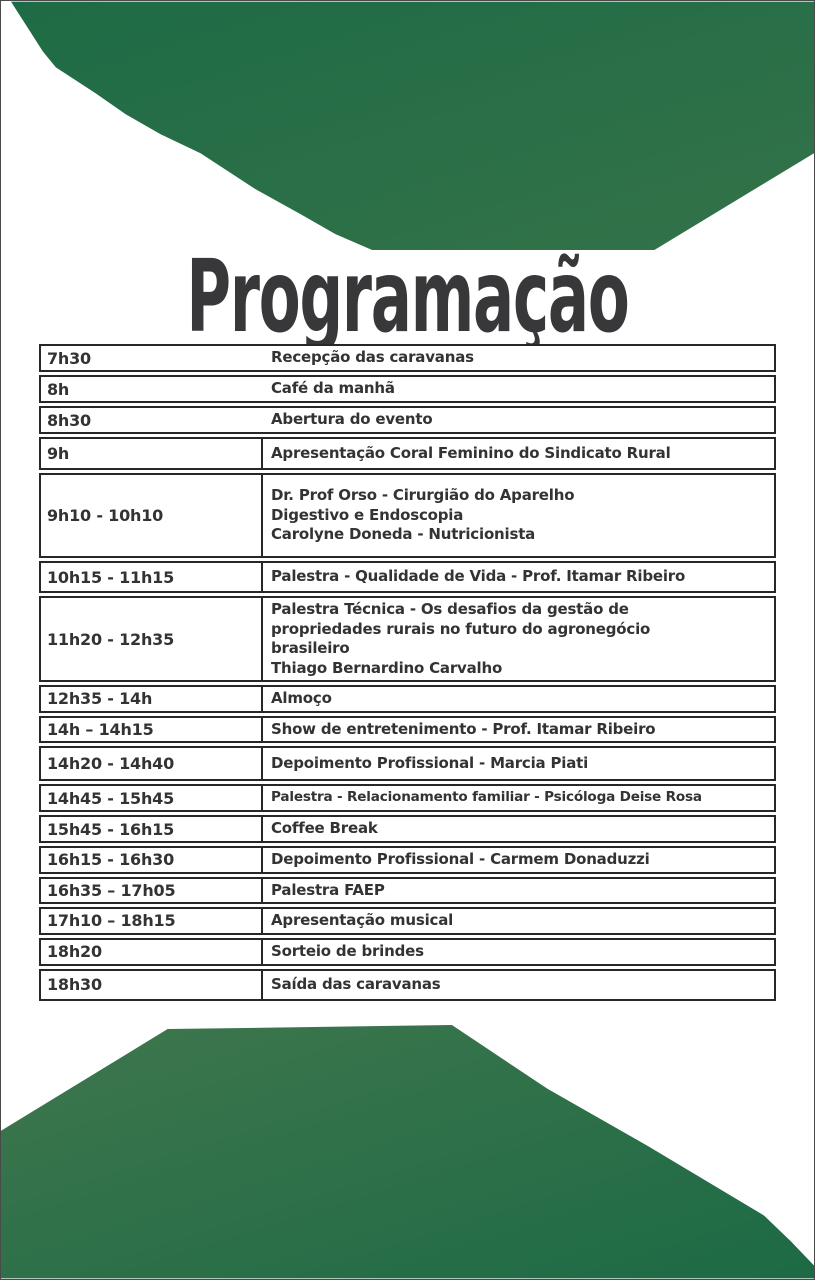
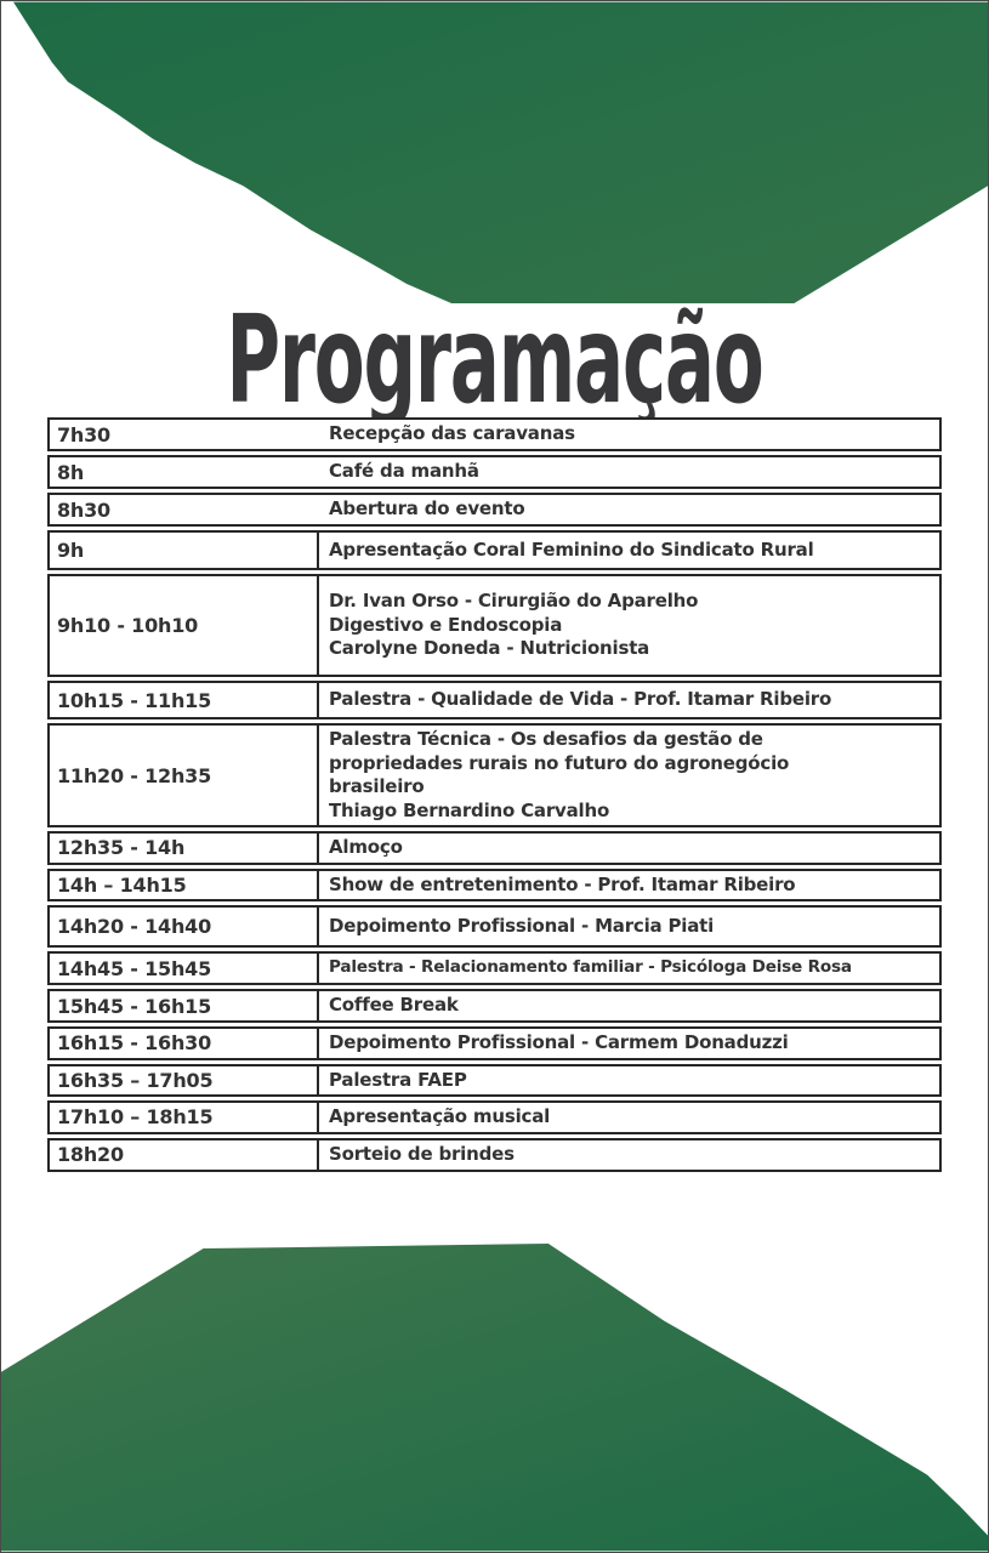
  Programação
  7h30
  Recepção das caravanas
  8h
  Café da manhã
  8h30
  Abertura do evento
  9h
  Apresentação Coral Feminino do Sindicato Rural
  9h10 - 10h10
- Dr. Prof Orso - Cirurgião do Aparelho
+ Dr. Ivan Orso - Cirurgião do Aparelho
  Digestivo e Endoscopia
  Carolyne Doneda - Nutricionista
  10h15 - 11h15
  Palestra - Qualidade de Vida - Prof. Itamar Ribeiro
  11h20 - 12h35
  Palestra Técnica - Os desafios da gestão de
  propriedades rurais no futuro do agronegócio
  brasileiro
  Thiago Bernardino Carvalho
  12h35 - 14h
  Almoço
  14h – 14h15
  Show de entretenimento - Prof. Itamar Ribeiro
  14h20 - 14h40
  Depoimento Profissional - Marcia Piati
  14h45 - 15h45
  Palestra - Relacionamento familiar - Psicóloga Deise Rosa
  15h45 - 16h15
  Coffee Break
  16h15 - 16h30
  Depoimento Profissional - Carmem Donaduzzi
  16h35 – 17h05
  Palestra FAEP
  17h10 – 18h15
  Apresentação musical
  18h20
  Sorteio de brindes
- 18h30
- Saída das caravanas
